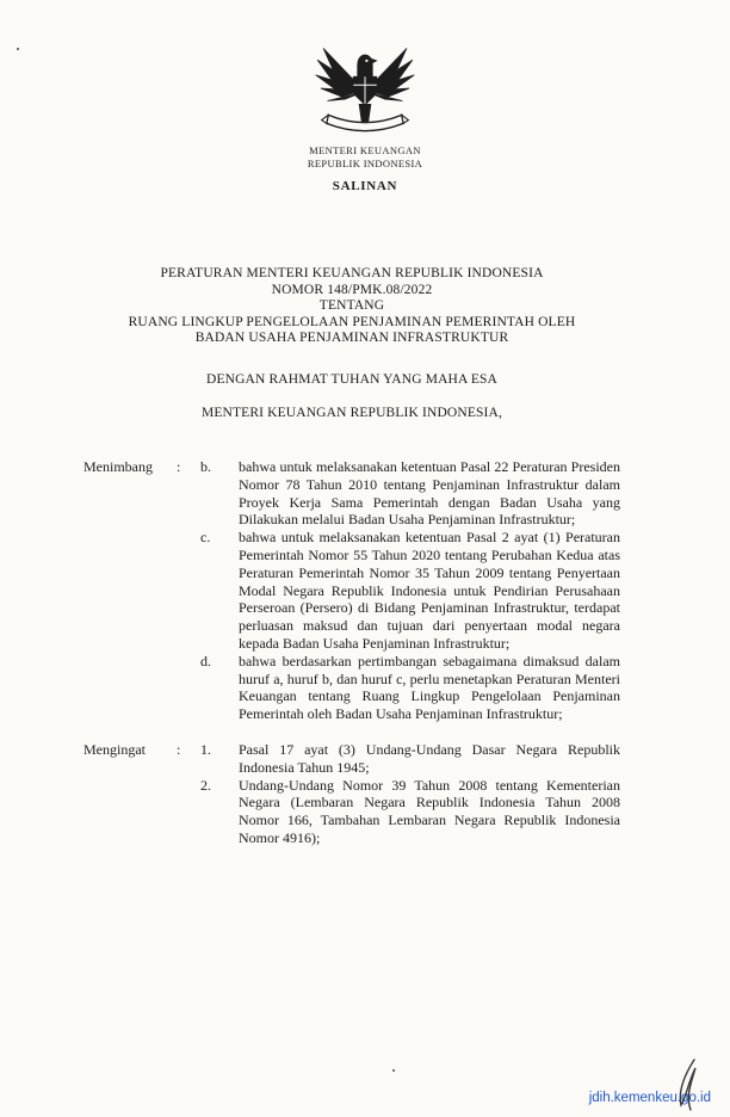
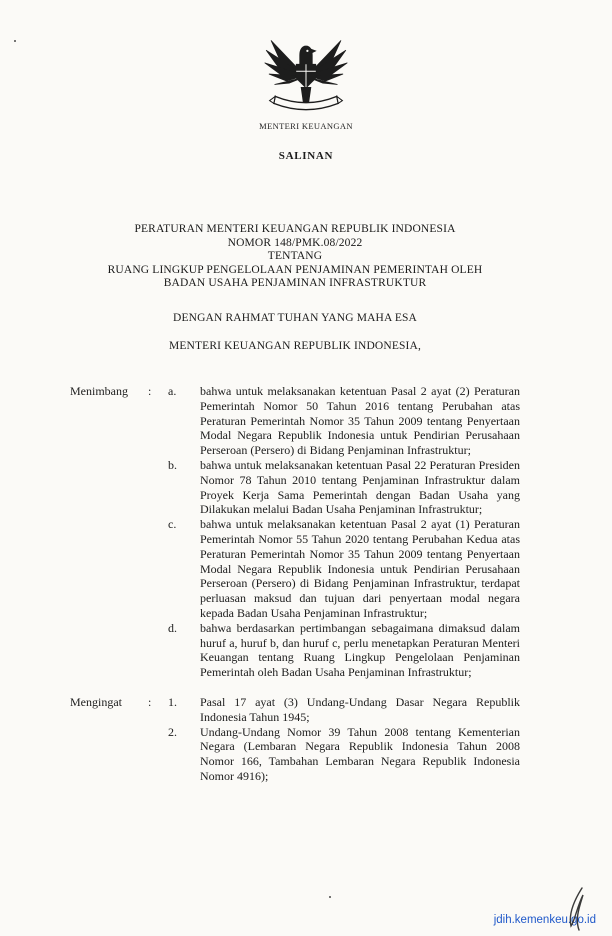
  MENTERI KEUANGAN
- REPUBLIK INDONESIA
  SALINAN
  PERATURAN MENTERI KEUANGAN REPUBLIK INDONESIA
  NOMOR 148/PMK.08/2022
  TENTANG
  RUANG LINGKUP PENGELOLAAN PENJAMINAN PEMERINTAH OLEH
  BADAN USAHA PENJAMINAN INFRASTRUKTUR
  DENGAN RAHMAT TUHAN YANG MAHA ESA
  MENTERI KEUANGAN REPUBLIK INDONESIA,
  Menimbang
  :
+ a.
+ bahwa untuk melaksanakan ketentuan Pasal 2 ayat (2) Peraturan Pemerintah Nomor 50 Tahun 2016 tentang Perubahan atas Peraturan Pemerintah Nomor 35 Tahun 2009 tentang Penyertaan Modal Negara Republik Indonesia untuk Pendirian Perusahaan Perseroan (Persero) di Bidang Penjaminan Infrastruktur;
  b.
  bahwa untuk melaksanakan ketentuan Pasal 22 Peraturan Presiden Nomor 78 Tahun 2010 tentang Penjaminan Infrastruktur dalam Proyek Kerja Sama Pemerintah dengan Badan Usaha yang Dilakukan melalui Badan Usaha Penjaminan Infrastruktur;
  c.
  bahwa untuk melaksanakan ketentuan Pasal 2 ayat (1) Peraturan Pemerintah Nomor 55 Tahun 2020 tentang Perubahan Kedua atas Peraturan Pemerintah Nomor 35 Tahun 2009 tentang Penyertaan Modal Negara Republik Indonesia untuk Pendirian Perusahaan Perseroan (Persero) di Bidang Penjaminan Infrastruktur, terdapat perluasan maksud dan tujuan dari penyertaan modal negara kepada Badan Usaha Penjaminan Infrastruktur;
  d.
  bahwa berdasarkan pertimbangan sebagaimana dimaksud dalam huruf a, huruf b, dan huruf c, perlu menetapkan Peraturan Menteri Keuangan tentang Ruang Lingkup Pengelolaan Penjaminan Pemerintah oleh Badan Usaha Penjaminan Infrastruktur;
  Mengingat
  :
  1.
  Pasal 17 ayat (3) Undang-Undang Dasar Negara Republik Indonesia Tahun 1945;
  2.
  Undang-Undang Nomor 39 Tahun 2008 tentang Kementerian Negara (Lembaran Negara Republik Indonesia Tahun 2008 Nomor 166, Tambahan Lembaran Negara Republik Indonesia Nomor 4916);
  jdih.kemenkeu.o.id
